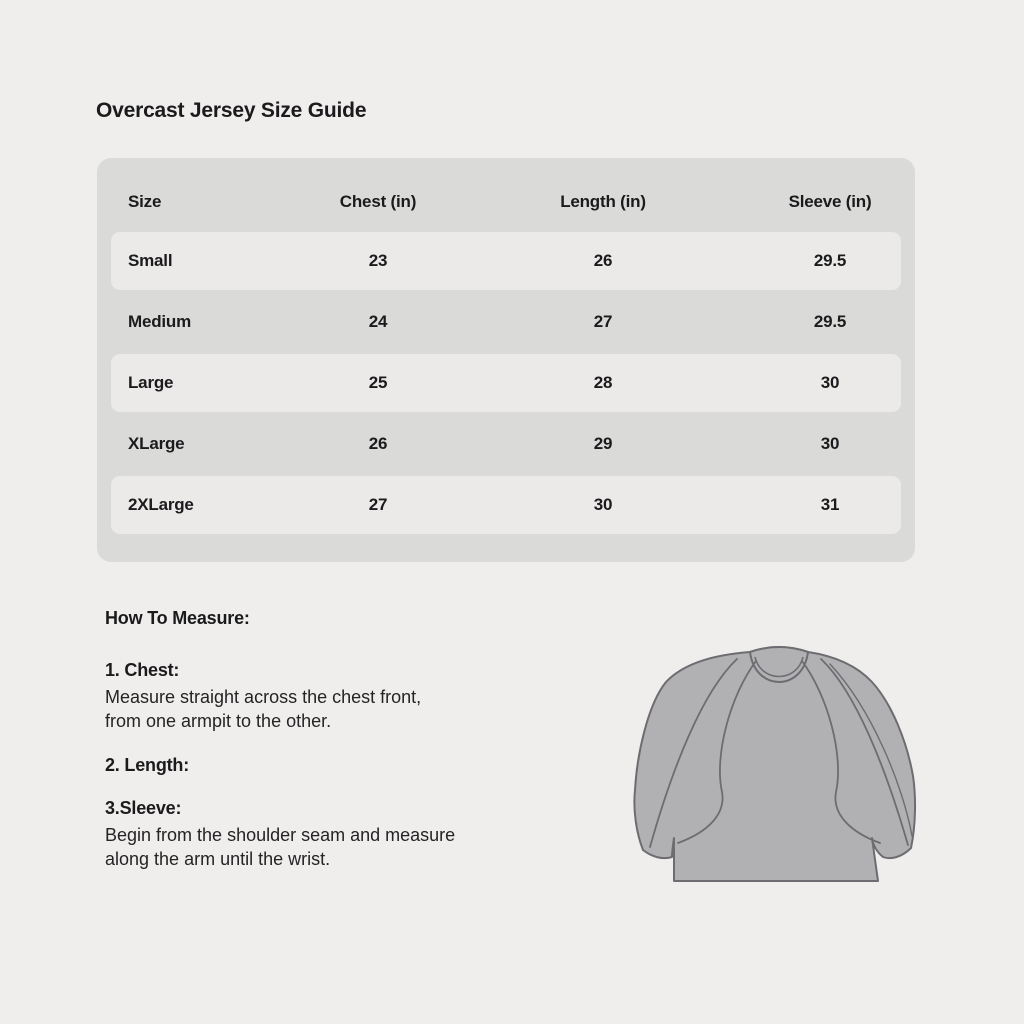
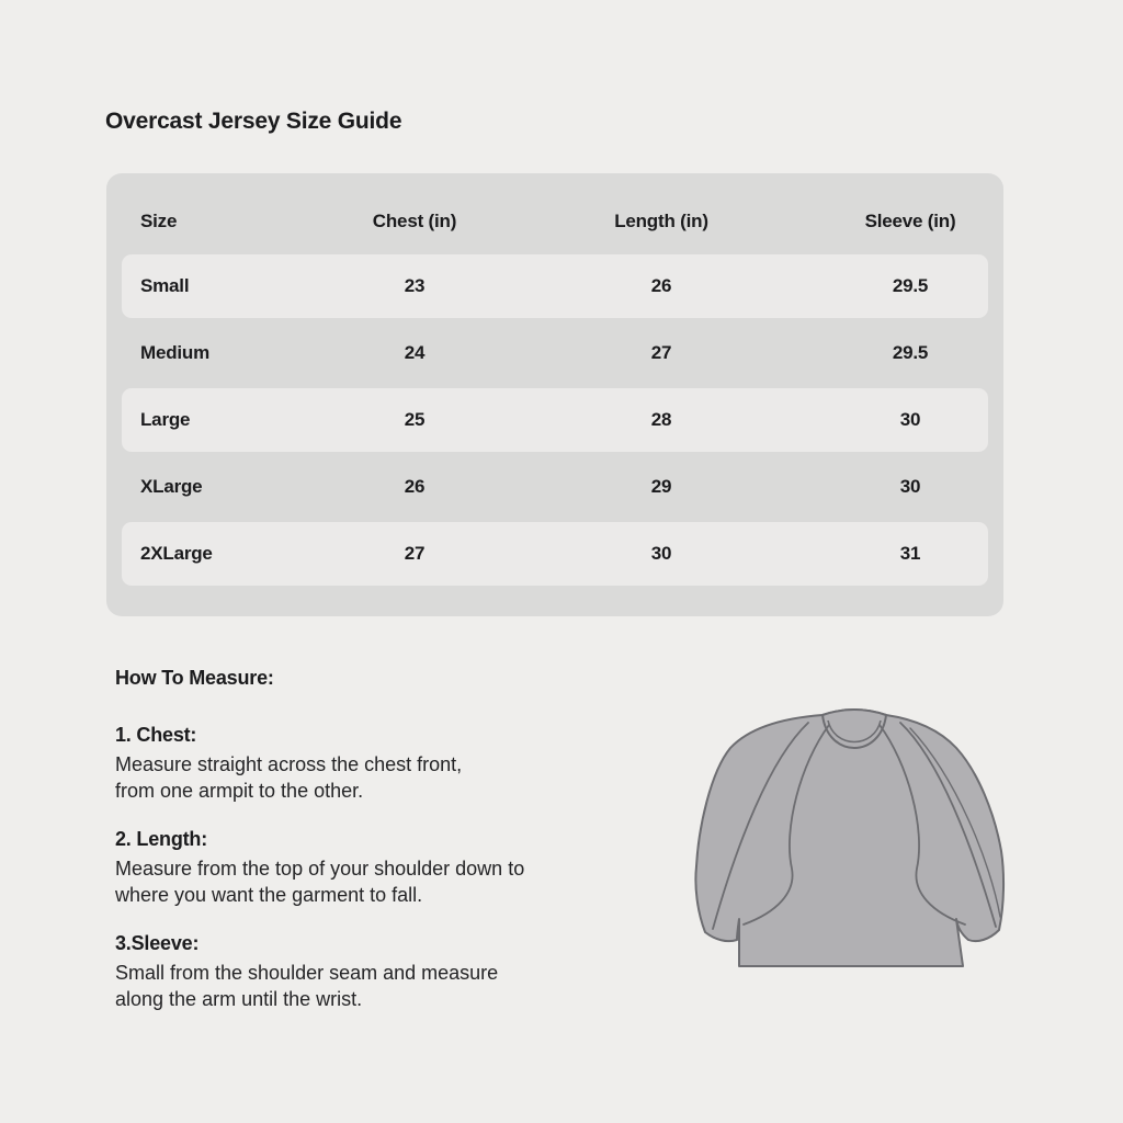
  Overcast Jersey Size Guide
  Size
  Chest (in)
  Length (in)
  Sleeve (in)
  Small
  23
  26
  29.5
  Medium
  24
  27
  29.5
  Large
  25
  28
  30
  XLarge
  26
  29
  30
  2XLarge
  27
  30
  31
  How To Measure:
  1. Chest:
  Measure straight across the chest front,
  from one armpit to the other.
  2. Length:
+ Measure from the top of your shoulder down to
+ where you want the garment to fall.
  3.Sleeve:
- Begin from the shoulder seam and measure
+ Small from the shoulder seam and measure
  along the arm until the wrist.
